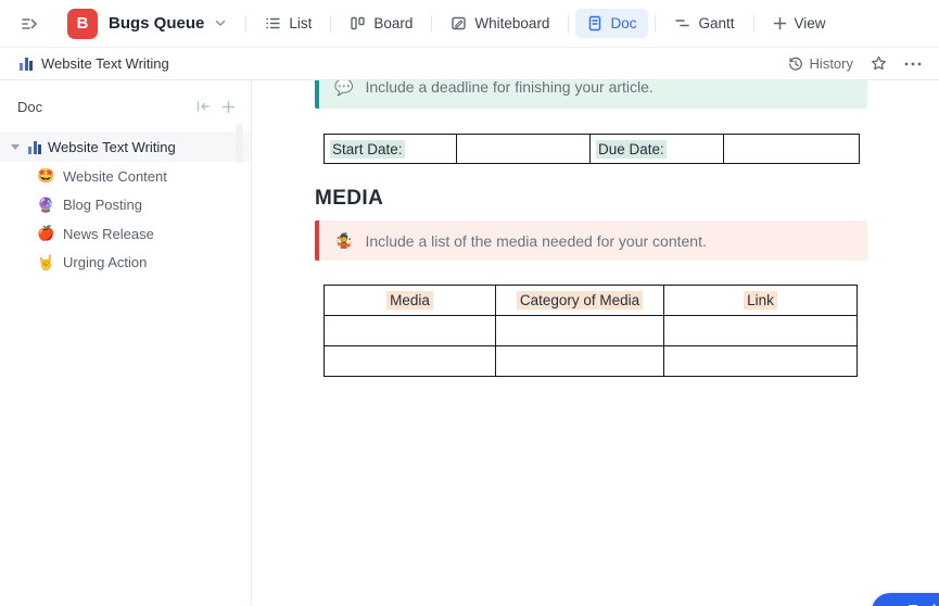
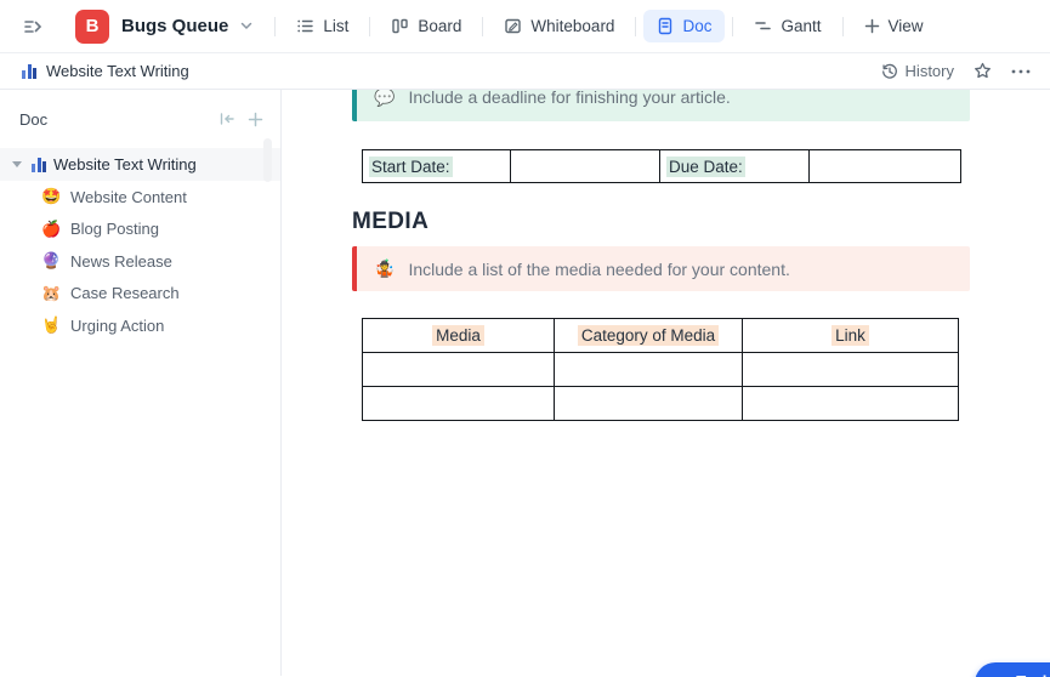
  B
  Bugs Queue
  List
  Board
  Whiteboard
  Doc
  Gantt
  View
  Website Text Writing
  History
  Doc
  Website Text Writing
  🤩
  Website Content
- 🔮
+ 🍎
  Blog Posting
- 🍎
+ 🔮
  News Release
+ 🐹
+ Case Research
  🤘
  Urging Action
  💬
  Include a deadline for finishing your article.
  Start Date:		Due Date:
  MEDIA
  🤹
  Include a list of the media needed for your content.
  Media	Category of Media	Link
